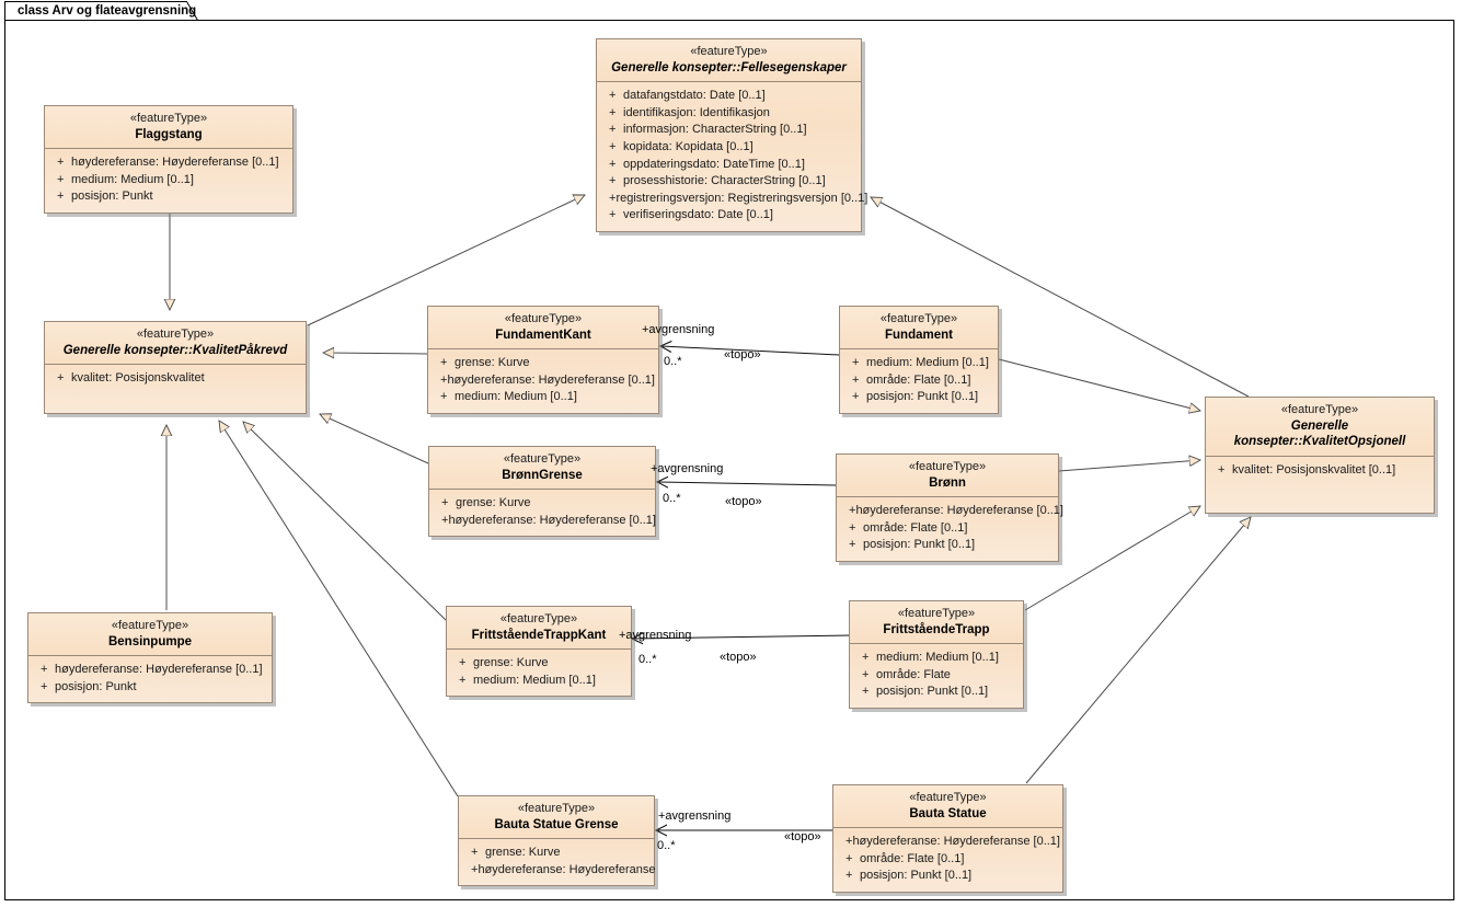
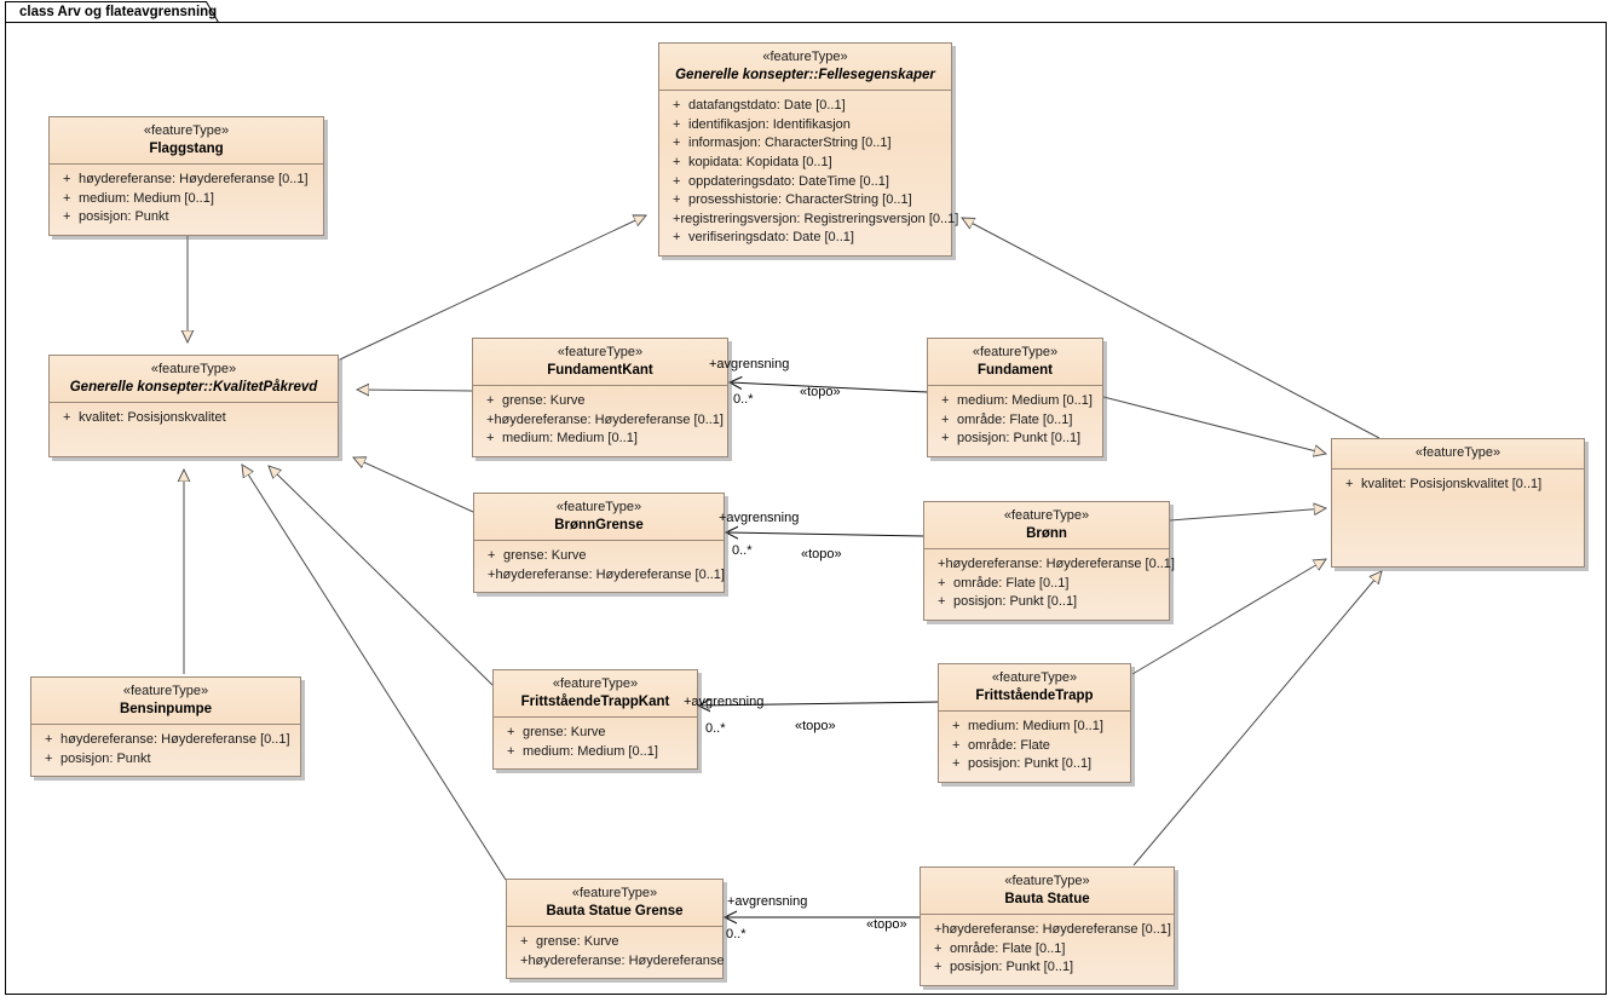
  class Arv og flateavgrensning
  «featureType»
  Flaggstang
  +
  høydereferanse: Høydereferanse [0..1]
  +
  medium: Medium [0..1]
  +
  posisjon: Punkt
  «featureType»
  Generelle konsepter::Fellesegenskaper
  +
  datafangstdato: Date [0..1]
  +
  identifikasjon: Identifikasjon
  +
  informasjon: CharacterString [0..1]
  +
  kopidata: Kopidata [0..1]
  +
  oppdateringsdato: DateTime [0..1]
  +
  prosesshistorie: CharacterString [0..1]
  +
  registreringsversjon: Registreringsversjon [0..1]
  +
  verifiseringsdato: Date [0..1]
  «featureType»
  Generelle konsepter::KvalitetPåkrevd
  +
  kvalitet: Posisjonskvalitet
  «featureType»
  FundamentKant
  +
  grense: Kurve
  +
  høydereferanse: Høydereferanse [0..1]
  +
  medium: Medium [0..1]
  «featureType»
  Fundament
  +
  medium: Medium [0..1]
  +
  område: Flate [0..1]
  +
  posisjon: Punkt [0..1]
  «featureType»
- Generelle konsepter::KvalitetOpsjonell
  +
  kvalitet: Posisjonskvalitet [0..1]
  «featureType»
  BrønnGrense
  +
  grense: Kurve
  +
  høydereferanse: Høydereferanse [0..1]
  «featureType»
  Brønn
  +
  høydereferanse: Høydereferanse [0..1]
  +
  område: Flate [0..1]
  +
  posisjon: Punkt [0..1]
  «featureType»
  Bensinpumpe
  +
  høydereferanse: Høydereferanse [0..1]
  +
  posisjon: Punkt
  «featureType»
  FrittståendeTrappKant
  +
  grense: Kurve
  +
  medium: Medium [0..1]
  «featureType»
  FrittståendeTrapp
  +
  medium: Medium [0..1]
  +
  område: Flate
  +
  posisjon: Punkt [0..1]
  «featureType»
  Bauta Statue Grense
  +
  grense: Kurve
  +
  høydereferanse: Høydereferanse
  «featureType»
  Bauta Statue
  +
  høydereferanse: Høydereferanse [0..1]
  +
  område: Flate [0..1]
  +
  posisjon: Punkt [0..1]
  +avgrensning
  0..*
  «topo»
  +avgrensning
  0..*
  «topo»
  +avgrensning
  0..*
  «topo»
  +avgrensning
  0..*
  «topo»
